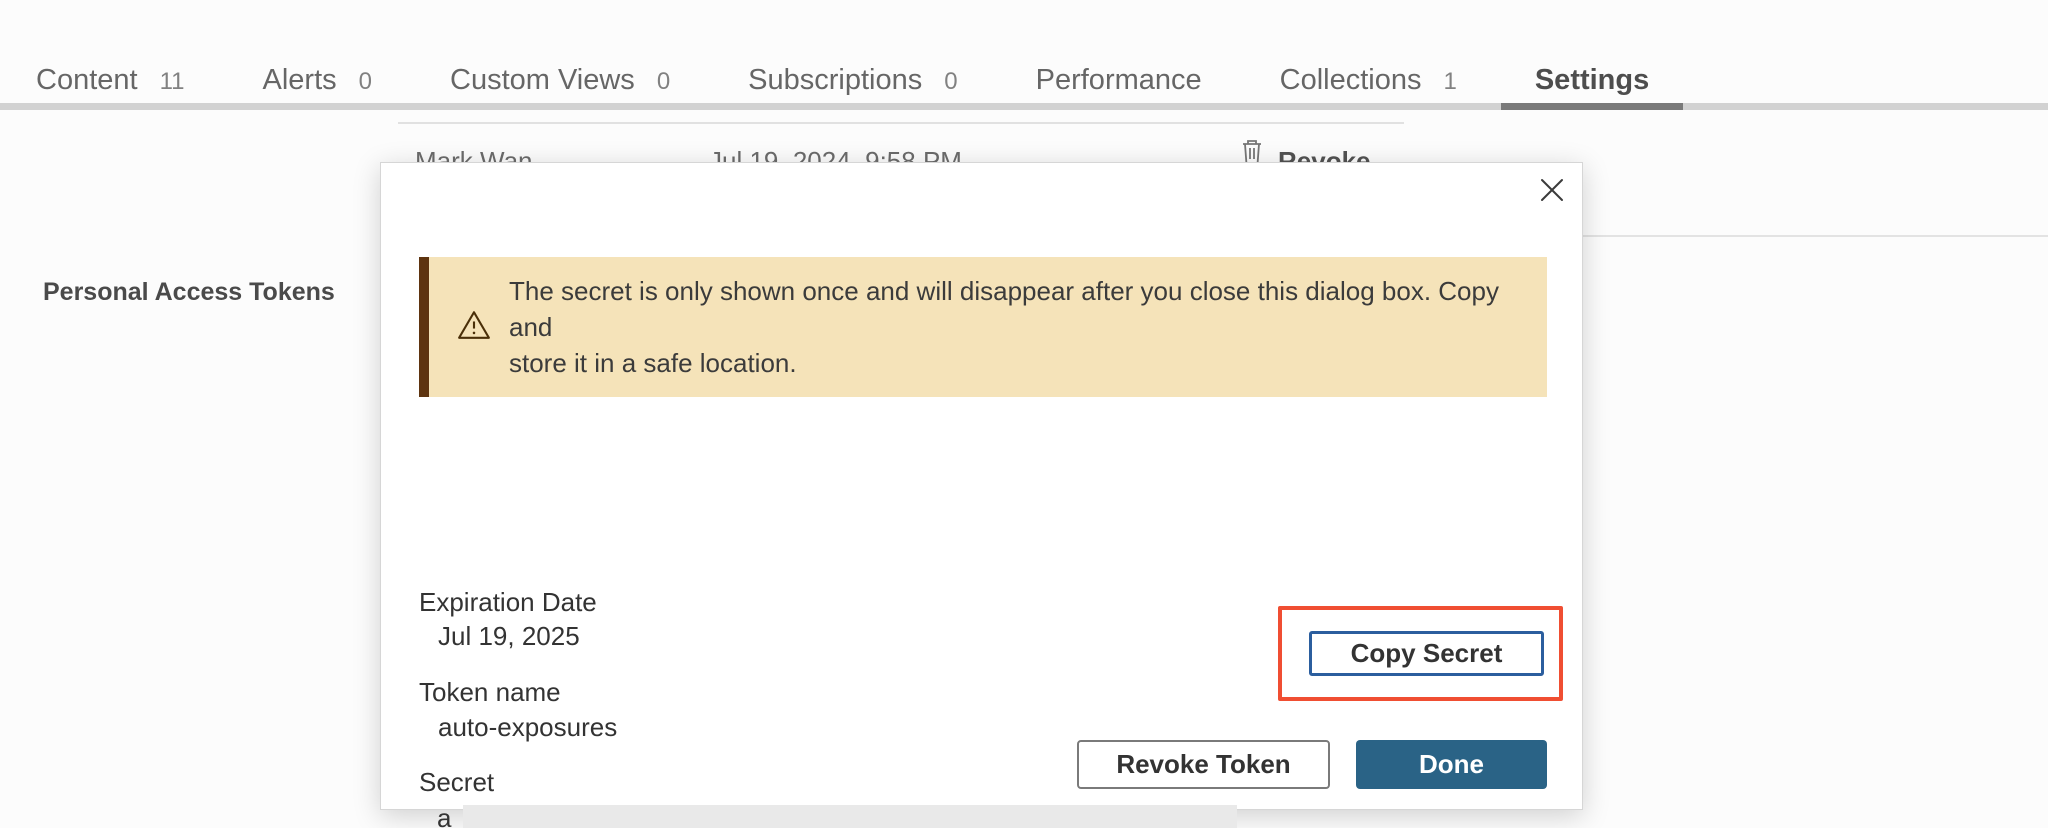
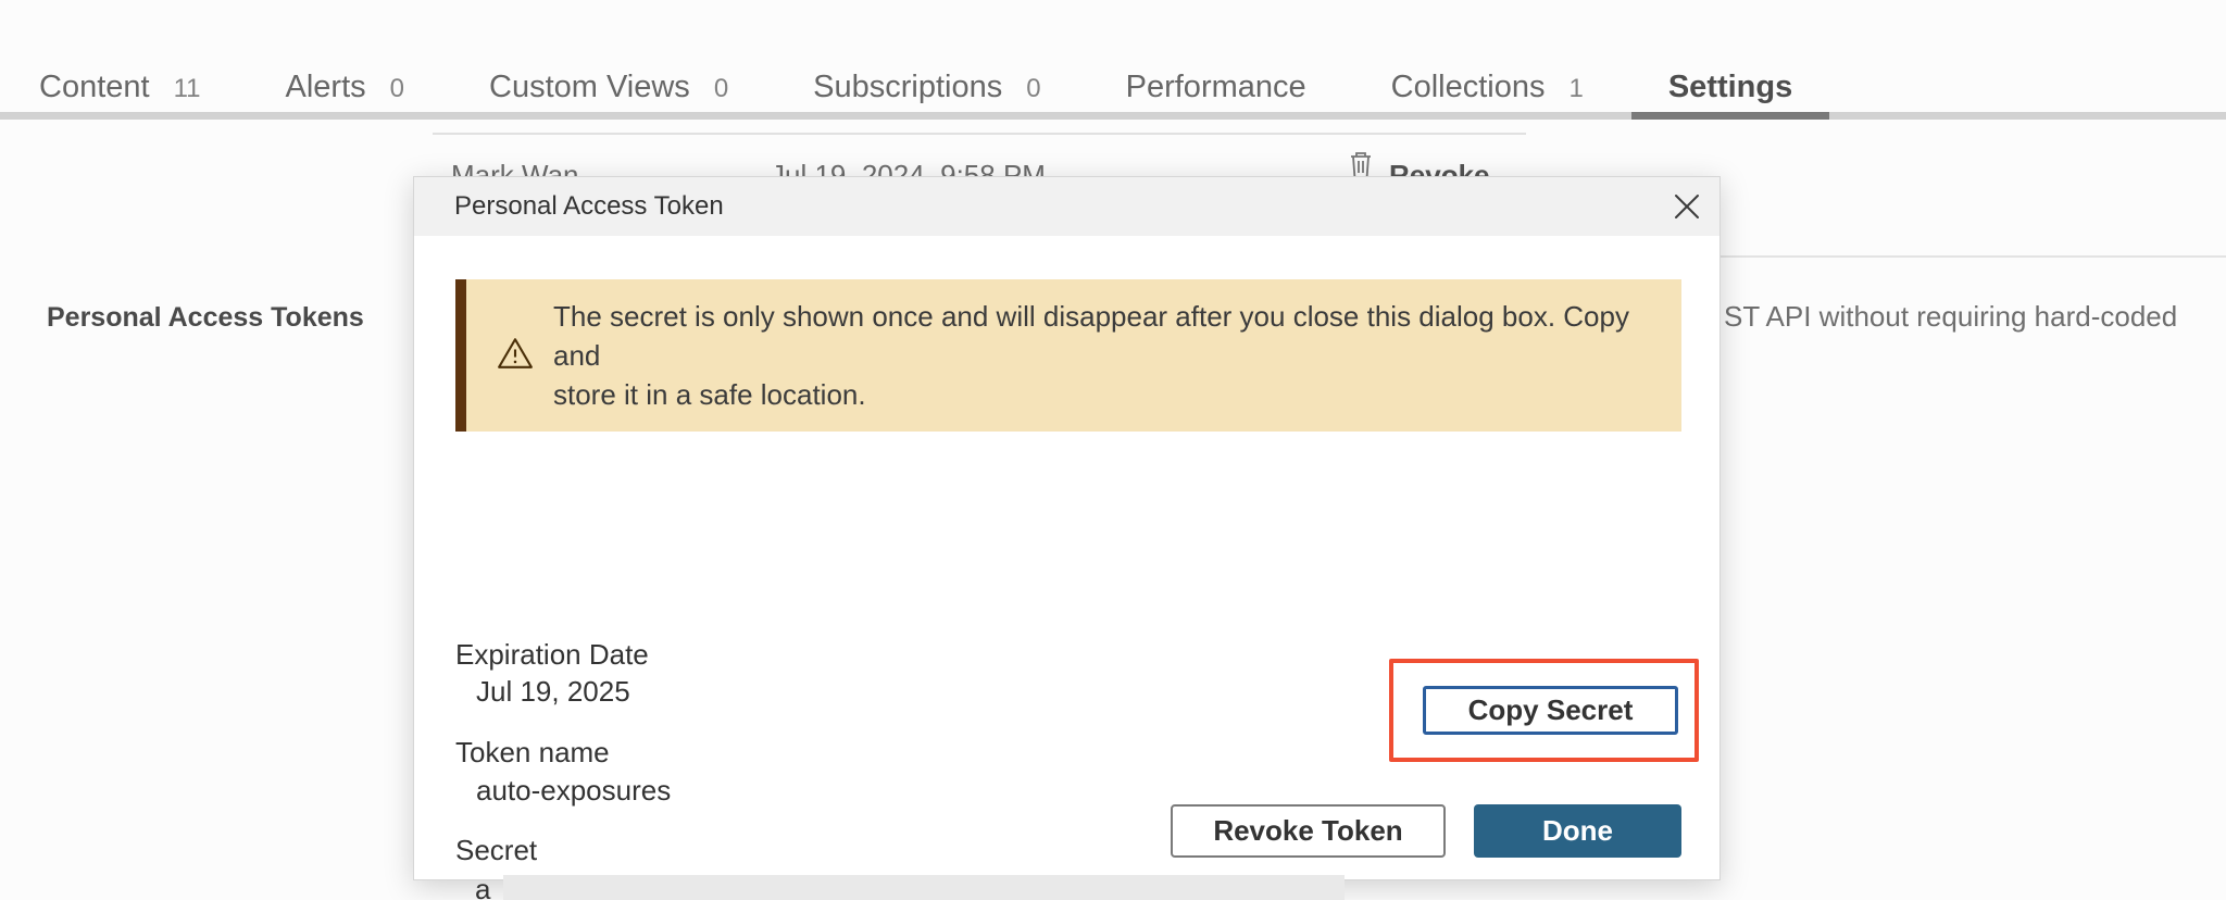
  Content
  11
  Alerts
  0
  Custom Views
  0
  Subscriptions
  0
  Performance
  Collections
  1
  Settings
  Mark Wan
  Jul 19, 2024, 9:58 PM
  Revoke
  Personal Access Tokens
+ ST API without requiring hard-coded
+ Personal Access Token
  The secret is only shown once and will disappear after you close this dialog box. Copy and
  store it in a safe location.
  Expiration Date
  Jul 19, 2025
  Token name
  auto-exposures
  Secret
  a
  Copy Secret
  Revoke Token
  Done
